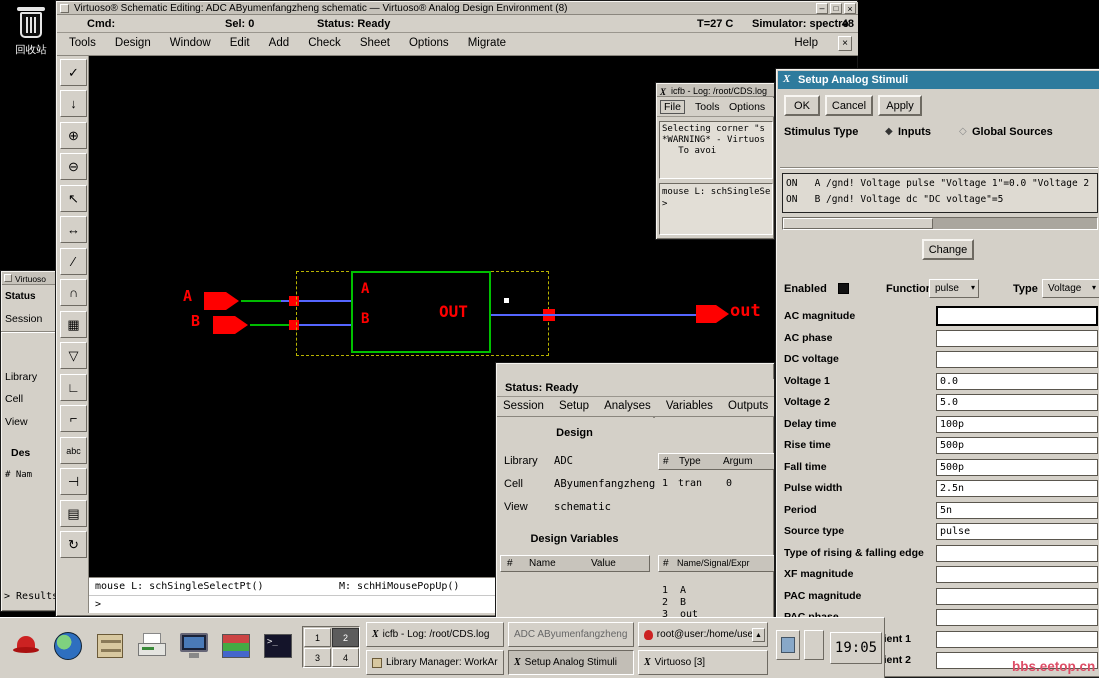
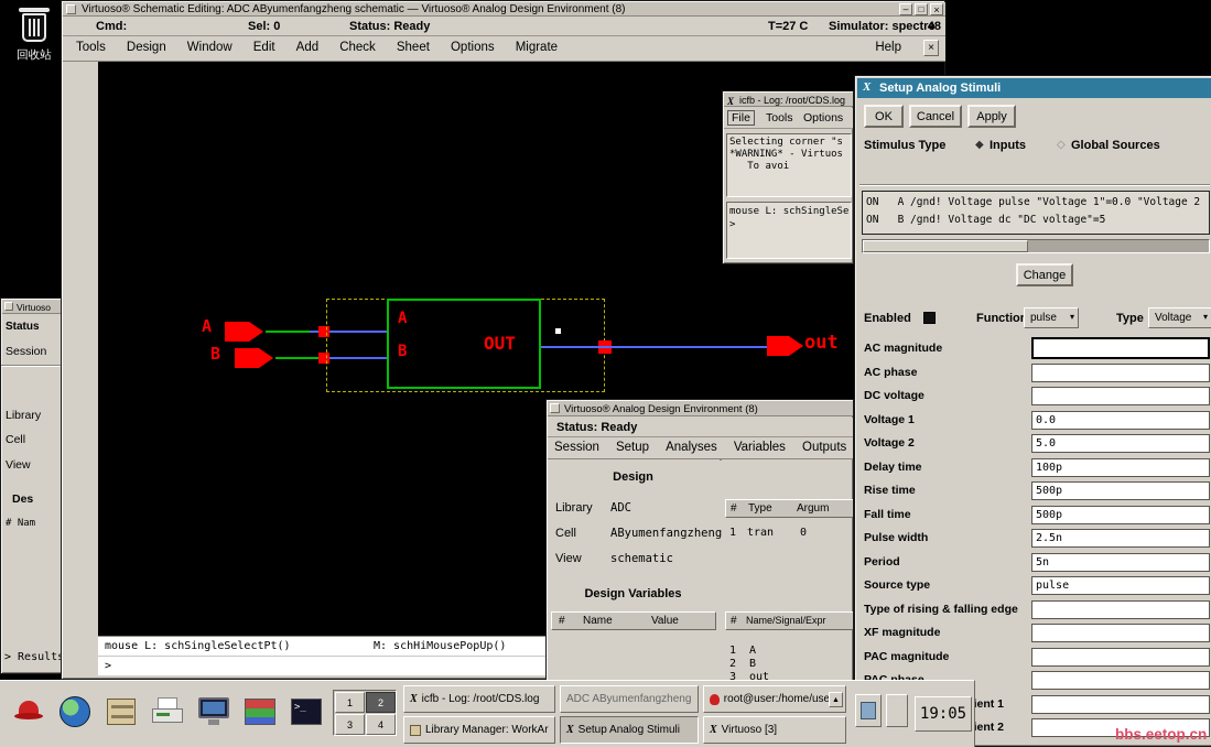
  回收站
  Virtuoso
  Status
  Session
  Library
  Cell
  View
  Des
  # Nam
  > Result
  Virtuoso® Schematic Editing: ADC AByumenfangzheng schematic — Virtuoso® Analog Design Environment (8)
  –
  □
  ×
  Cmd:
  Sel: 0
  Status: Ready
  T=27 C
  Simulator: spectre
  48
  Tools Design Window Edit Add Check Sheet Options Migrate
  Help
  ×
- ✓
- ↓
- ⊕
- ⊖
- ↖
- ↔
- ∕
- ∩
- ▦
- ▽
- ∟
- ⌐
- abc
- ⊣
- ▤
- ↻
  A
  B
  A
  B
  OUT
  out
  mouse L: schSingleSelectPt()
  M: schHiMousePopUp()
  >
  X
  icfb - Log: /root/CDS.log
  File
  Tools
  Options
  Selecting corner "s
  *WARNING* - Virtuos
  To avoi
  mouse L: schSingleSe
  >
+ Virtuoso® Analog Design Environment (8)
  Status: Ready
  Session Setup Analyses Variables Outputs
  Design
  Library
  ADC
  Cell
  AByumenfangzheng
  View
  schematic
  Design Variables
  #
  Name
  Value
  #
  Type
  Argum
  1
  tran
  0
  #
  Name/Signal/Expr
  1
  A
  2
  B
  3
  out
  X
  Setup Analog Stimuli
  OK
  Cancel
  Apply
  Stimulus Type
  ◆
  Inputs
  ◇
  Global Sources
  ON A /gnd! Voltage pulse "Voltage 1"=0.0 "Voltage 2
  ON B /gnd! Voltage dc "DC voltage"=5
  Change
  Enabled
  Functio
  pulse
  ▾
  Type
  Voltage
  ▾
  AC magnitude
  AC phase
  DC voltage
  Voltage 1
  0.0
  Voltage 2
  5.0
  Delay time
  100p
  Rise time
  500p
  Fall time
  500p
  Pulse width
  2.5n
  Period
  5n
  Source type
  pulse
  Type of rising & falling edge
  XF magnitude
  PAC magnitude
  >_
  1
  2
  3
  4
  X
  icfb - Log: /root/CDS.log
  Library Manager: WorkAr
  ADC AByumenfangzheng
  X
  Setup Analog Stimuli
  root@user:/home/use
  X
  Virtuoso [3]
  19:05
  bbs.eetop.cn
